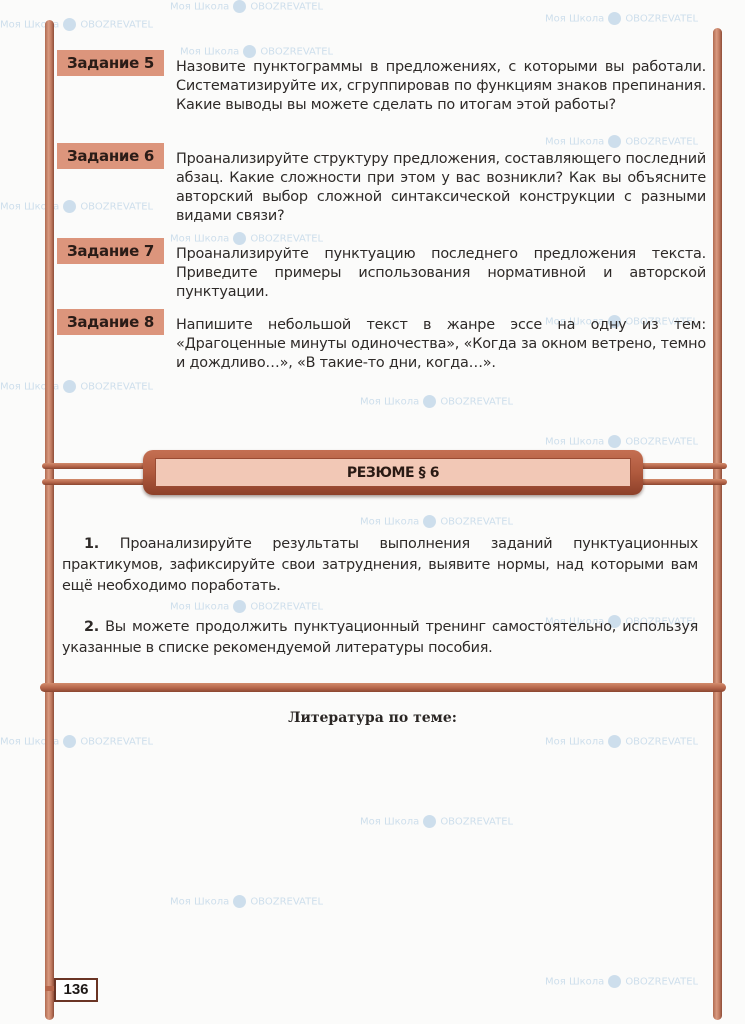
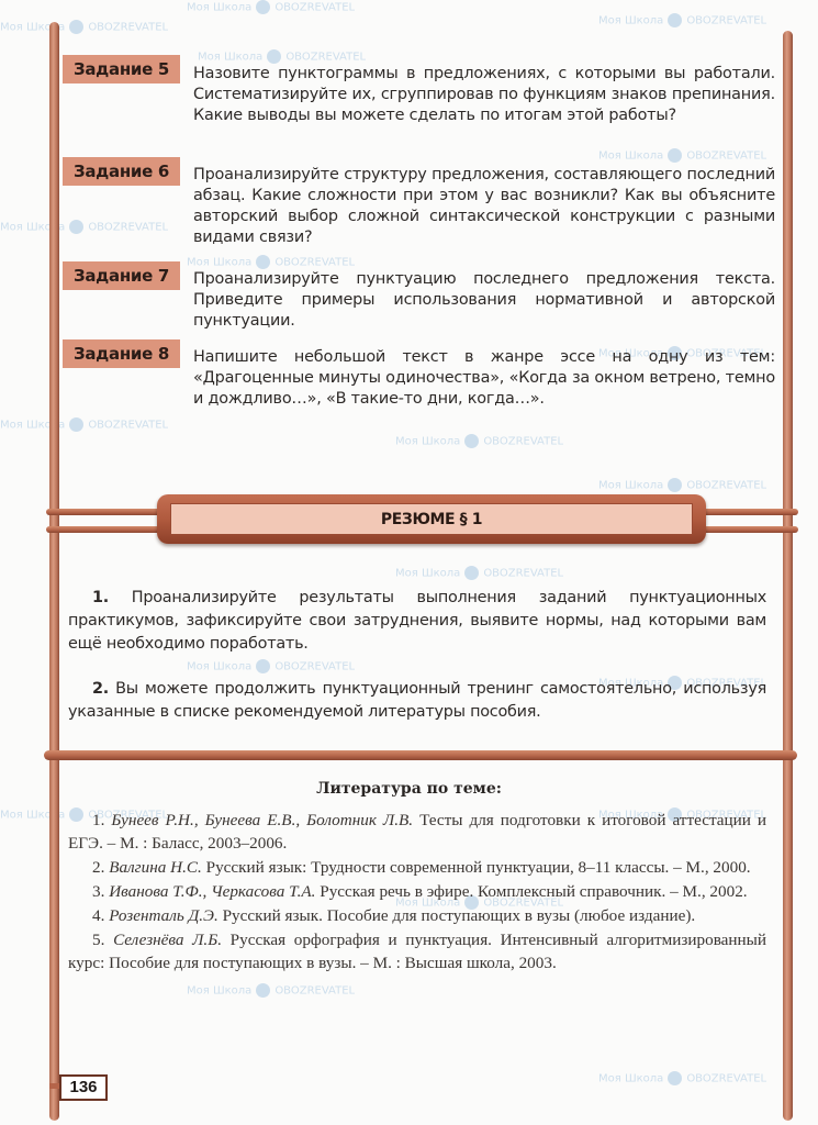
  Моя Школа OBOZREVATEL
  Моя Школа OBOZREVATEL
  Моя Шкоа OBOZREVATEL
  Моя Школа OBOZREVATEL
  Моя Школа OBOZREVATEL
  Моя Шкоа OBOZREVATEL
  Моя Школа OBOZREVATEL
  Моя Школа OBOZREVATEL
  Моя Шкоа OBOZREVATEL
  Моя Школа OBOZREVATEL
  Моя Школа OBOZREVATEL
  Моя Школа OBOZREVATEL
  Моя Школа OBOZREVATEL
  Моя Школа OBOZREVATEL
  Моя Шкоа OBOZREVATEL
  Моя Школа OBOZREVATEL
  Моя Школа OBOZREVATEL
  Моя Школа OBOZREVATEL
  Моя Школа OBOZREVATEL
  Задание 5
  Назовите пунктограммы в предложениях, с которыми вы работали. Систематизируйте их, сгруппировав по функциям знаков препинания. Какие выводы вы можете сделать по итогам этой работы?
  Задание 6
  Проанализируйте структуру предложения, составляющего последний абзац. Какие сложности при этом у вас возникли? Как вы объясните авторский выбор сложной синтаксической конструкции с разными видами связи?
  Задание 7
  Проанализируйте пунктуацию последнего предложения текста. Приведите примеры использования нормативной и авторской пунктуации.
  Задание 8
  Напишите небольшой текст в жанре эссе на одну из тем: «Драгоценные минуты одиночества», «Когда за окном ветрено, темно и дождливо…», «В такие-то дни, когда…».
- РЕЗЮМЕ § 6
+ РЕЗЮМЕ § 1
  1. Проанализируйте результаты выполнения заданий пунктуационных практикумов, зафиксируйте свои затруднения, выявите нормы, над которыми вам ещё необходимо поработать.
  2. Вы можете продолжить пунктуационный тренинг самостоятельно, используя указанные в списке рекомендуемой литературы пособия.
  Литература по теме:
+ 1. Бунеев Р.Н., Бунеева Е.В., Болотник Л.В. Тесты для подготовки к итоговой аттестации и ЕГЭ. – М. : Баласс, 2003–2006.
+ 2. Валгина Н.С. Русский язык: Трудности современной пунктуации, 8–11 классы. – М., 2000.
+ 3. Иванова Т.Ф., Черкасова Т.А. Русская речь в эфире. Комплексный справочник. – М., 2002.
+ 4. Розенталь Д.Э. Русский язык. Пособие для поступающих в вузы (любое издание).
+ 5. Селезнёва Л.Б. Русская орфография и пунктуация. Интенсивный алгоритмизированный курс: Пособие для поступающих в вузы. – М. : Высшая школа, 2003.
  136
